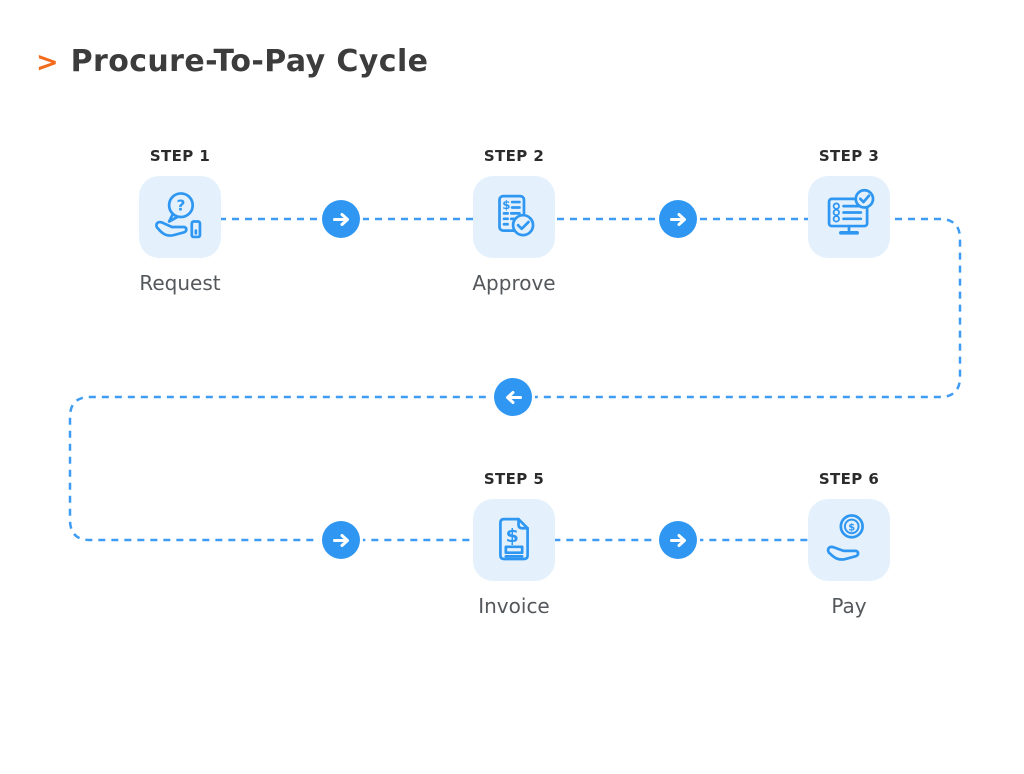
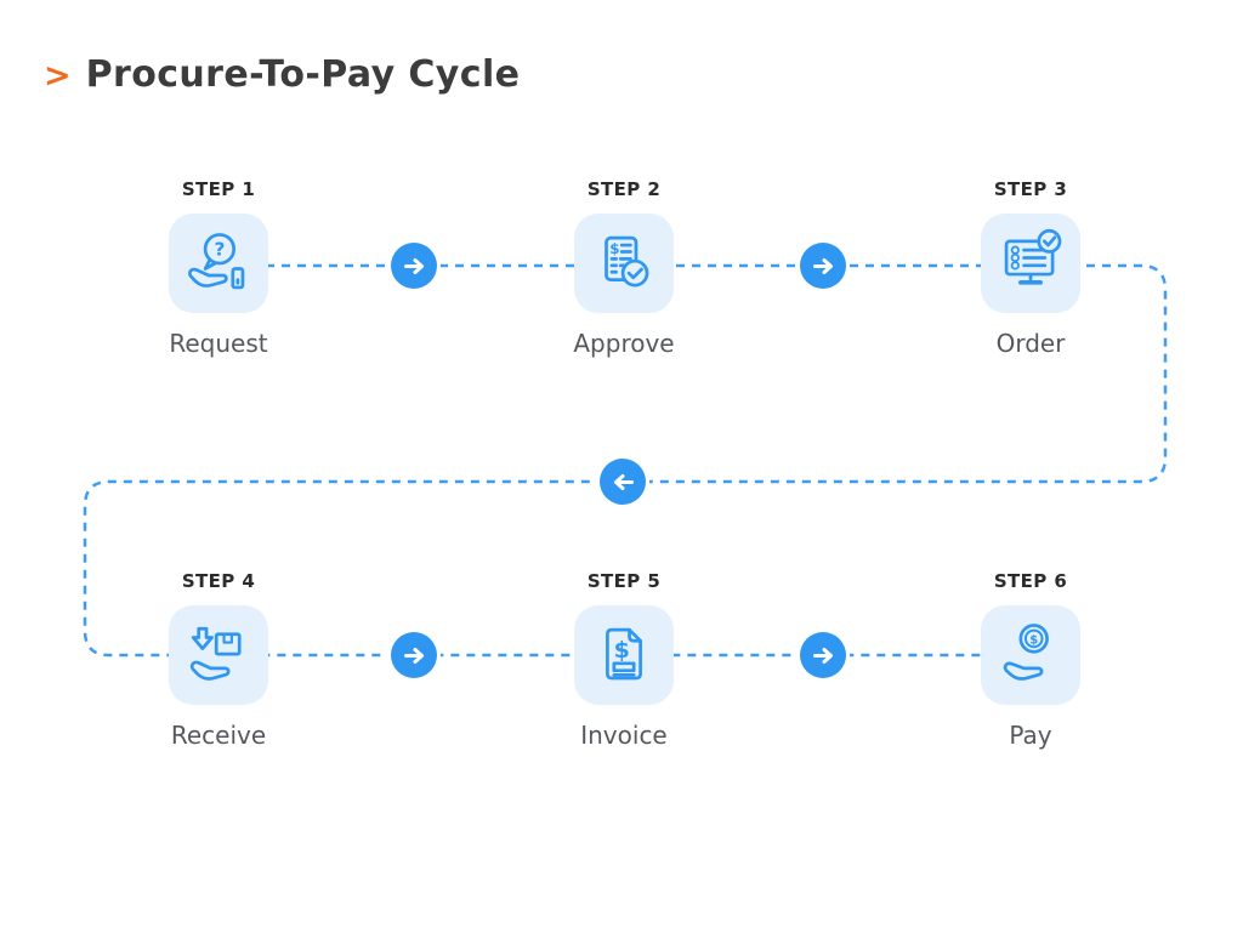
  >
  Procure-To-Pay Cycle
  STEP 1
  ?
  Request
  STEP 2
  $
  Approve
  STEP 3
+ Order
+ STEP 4
+ Receive
  STEP 5
  $
  Invoice
  STEP 6
  $
  Pay
